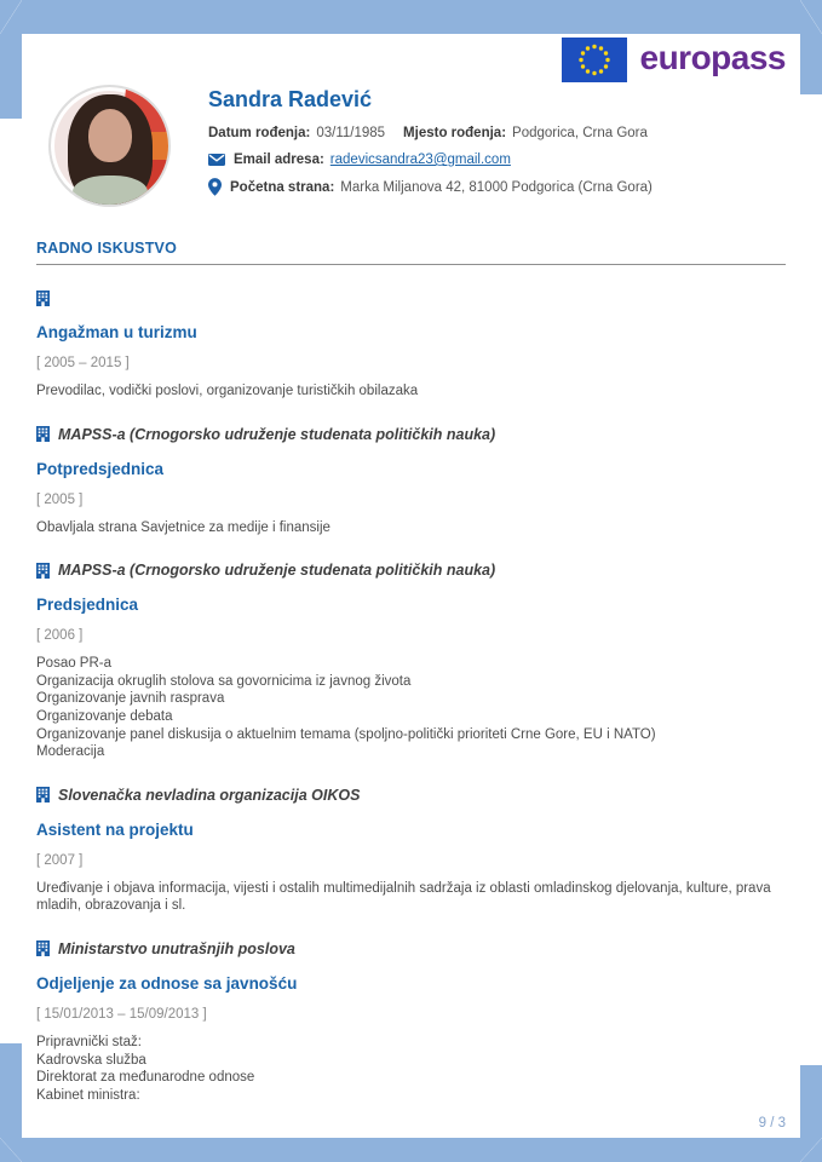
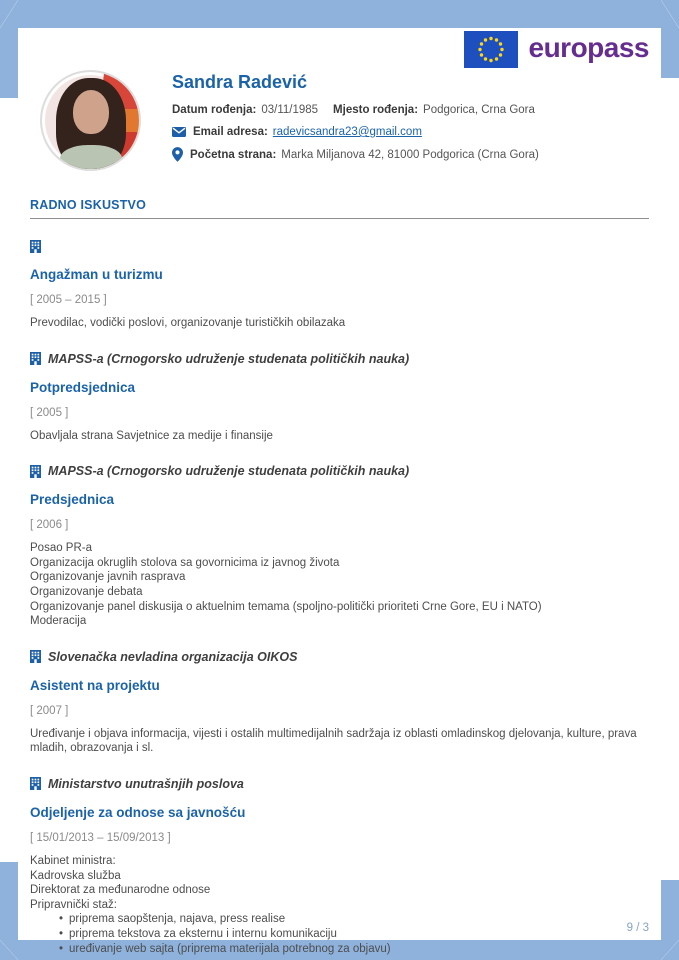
  europass
  Sandra Radević
  Datum rođenja:
  03/11/1985
  Mjesto rođenja:
  Podgorica, Crna Gora
  Email adresa:
  radevicsandra23@gmail.com
  Početna strana:
  Marka Miljanova 42, 81000 Podgorica (Crna Gora)
  RADNO ISKUSTVO
  Angažman u turizmu
  [ 2005 – 2015 ]
  Prevodilac, vodički poslovi, organizovanje turističkih obilazaka
  MAPSS-a (Crnogorsko udruženje studenata političkih nauka)
  Potpredsjednica
  [ 2005 ]
  Obavljala strana Savjetnice za medije i finansije
  MAPSS-a (Crnogorsko udruženje studenata političkih nauka)
  Predsjednica
  [ 2006 ]
  Posao PR-a
  Organizacija okruglih stolova sa govornicima iz javnog života
  Organizovanje javnih rasprava
  Organizovanje debata
  Organizovanje panel diskusija o aktuelnim temama (spoljno-politički prioriteti Crne Gore, EU i NATO)
  Moderacija
  Slovenačka nevladina organizacija OIKOS
  Asistent na projektu
  [ 2007 ]
  Uređivanje i objava informacija, vijesti i ostalih multimedijalnih sadržaja iz oblasti omladinskog djelovanja, kulture, prava mladih, obrazovanja i sl.
  Ministarstvo unutrašnjih poslova
  Odjeljenje za odnose sa javnošću
  [ 15/01/2013 – 15/09/2013 ]
- Pripravnički staž:
+ Kabinet ministra:
  Kadrovska služba
  Direktorat za međunarodne odnose
- Kabinet ministra:
+ Pripravnički staž:
+ priprema saopštenja, najava, press realise
+ priprema tekstova za eksternu i internu komunikaciju
+ uređivanje web sajta (priprema materijala potrebnog za objavu)
  9 / 3
